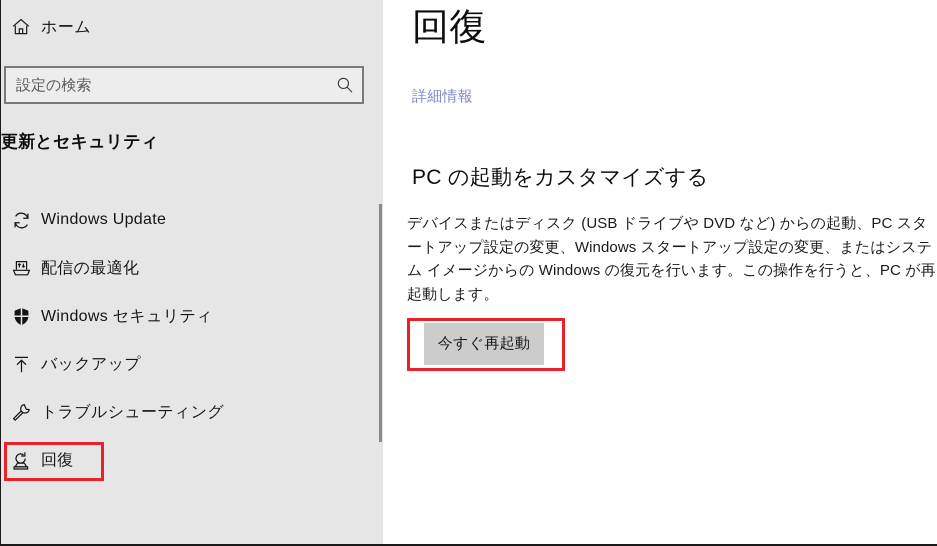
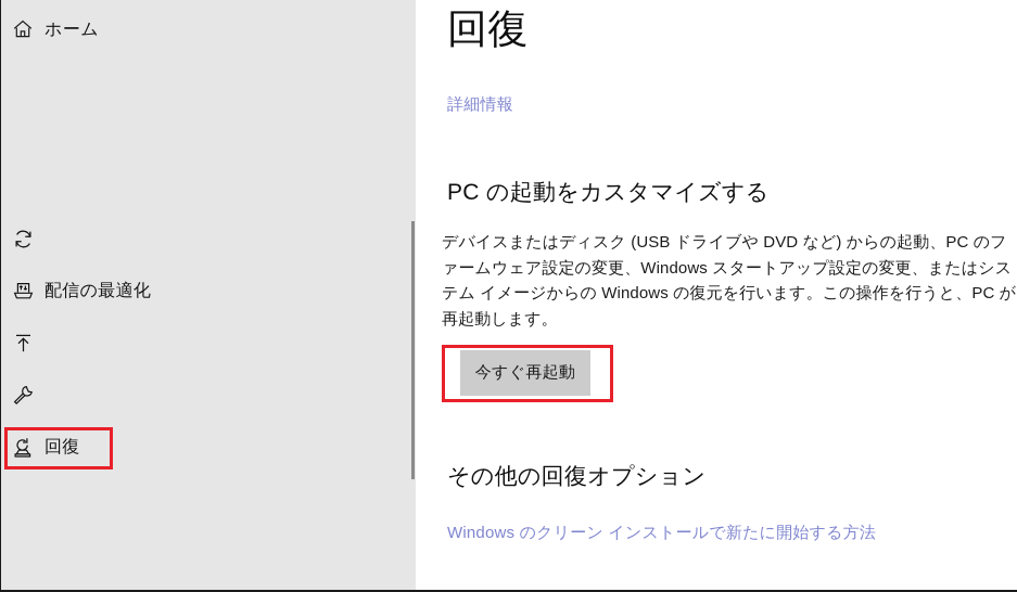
  ホーム
- 設定の検索
- 更新とセキュリティ
- Windows Update
  配信の最適化
- Windows セキュリティ
- バックアップ
- トラブルシューティング
  回復
  回復
  詳細情報
  PC の起動をカスタマイズする
- デバイスまたはディスク (USB ドライブや DVD など) からの起動、PC スタートアップ設定の変更、Windows スタートアップ設定の変更、またはシステム イメージからの Windows の復元を行います。この操作を行うと、PC が再起動します。
+ デバイスまたはディスク (USB ドライブや DVD など) からの起動、PC のファームウェア設定の変更、Windows スタートアップ設定の変更、またはシステム イメージからの Windows の復元を行います。この操作を行うと、PC が再起動します。
  今すぐ再起動
+ その他の回復オプション
+ Windows のクリーン インストールで新たに開始する方法
